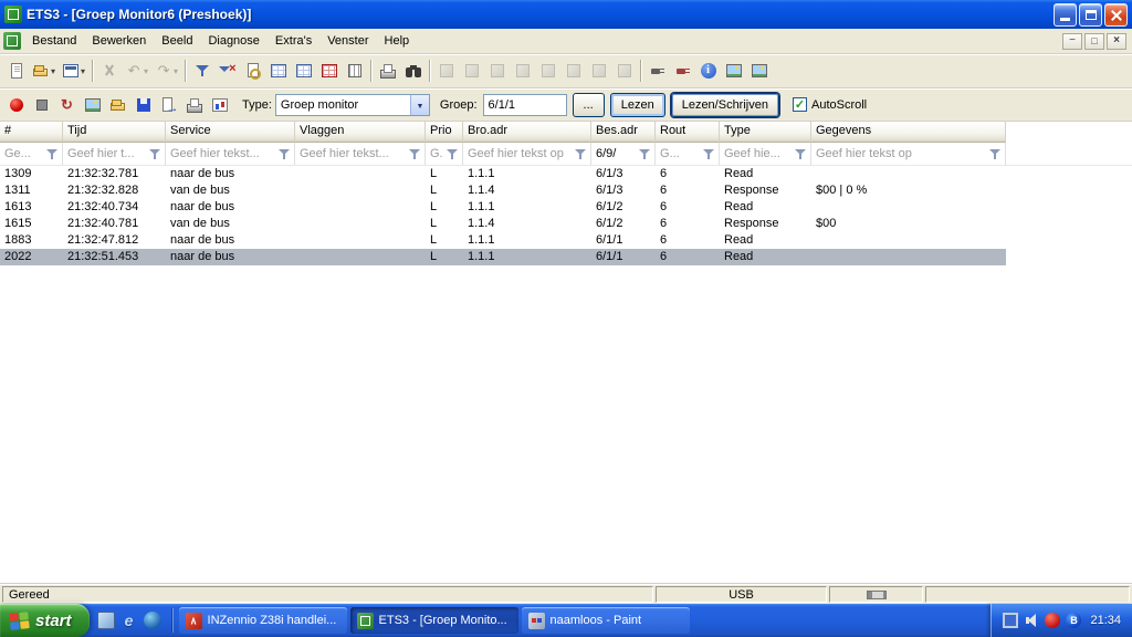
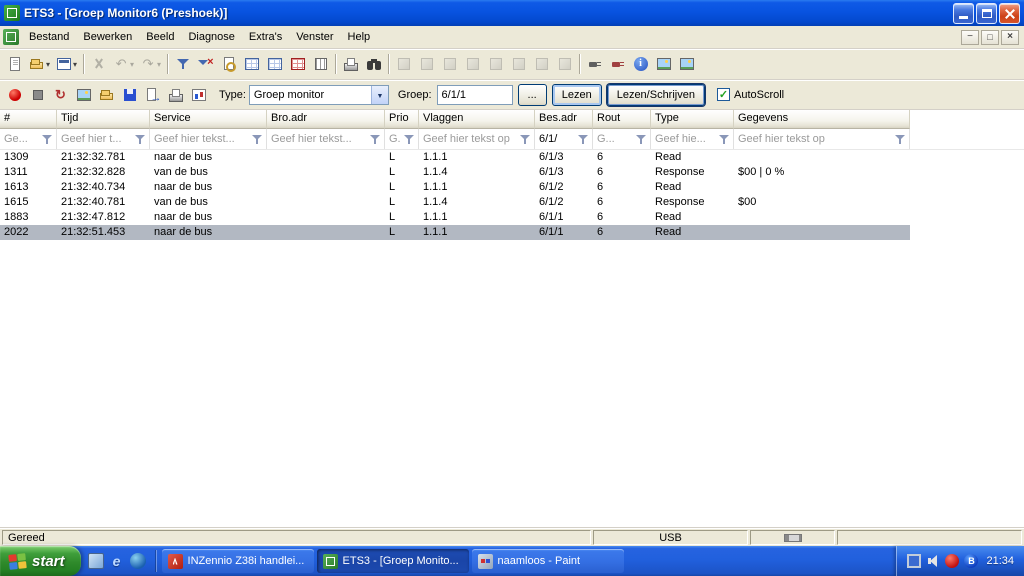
  ETS3 - [Groep Monitor6 (Preshoek)]
  Bestand
  Bewerken
  Beeld
  Diagnose
  Extra's
  Venster
  Help
  Type:
  Groep monitor
  Groep:
  6/1/1
  ...
  Lezen
  Lezen/Schrijven
  AutoScroll
  #
  Tijd
  Service
- Vlaggen
+ Bro.adr
  Prio
- Bro.adr
+ Vlaggen
  Bes.adr
  Rout
  Type
  Gegevens
  Ge...
  Geef hier t...
  Geef hier tekst...
  Geef hier tekst...
  Geef hier tekst op
- 6/9/
+ 6/1/
  G...
  Geef hie...
  Geef hier tekst op
  1309
  21:32:32.781
  naar de bus
  L
  1.1.1
  6/1/3
  6
  Read
  1311
  21:32:32.828
  van de bus
  L
  1.1.4
  6/1/3
  6
  Response
  $00 | 0 %
  1613
  21:32:40.734
  naar de bus
  L
  1.1.1
  6/1/2
  6
  Read
  1615
  21:32:40.781
  van de bus
  L
  1.1.4
  6/1/2
  6
  Response
  $00
  1883
  21:32:47.812
  naar de bus
  L
  1.1.1
  6/1/1
  6
  Read
  2022
  21:32:51.453
  naar de bus
  L
  1.1.1
  6/1/1
  6
  Read
  Gereed
  USB
  start
  INZennio Z38i handlei...
  ETS3 - [Groep Monito...
  naamloos - Paint
  21:34
